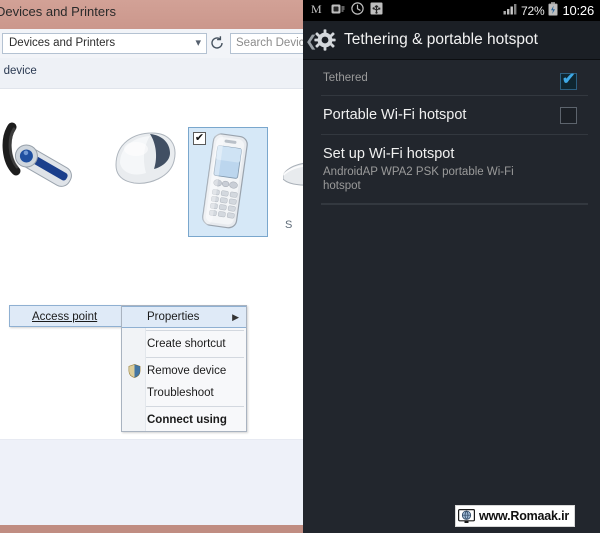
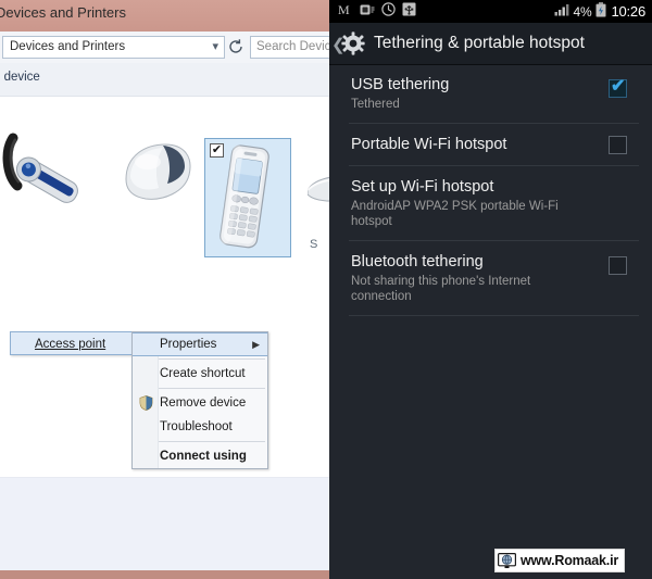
  Devices and Printers
  Devices and Printers
  ▾
  Search Devic
  device
  ✔
  S
  Access point
  Properties
  ▶
  Create shortcut
  Remove device
  Troubleshoot
  Connect using
  M
- 72%
+ 4%
  10:26
  ❮
  Tethering & portable hotspot
+ USB tethering
  Tethered
  ✔
  Portable Wi-Fi hotspot
  Set up Wi-Fi hotspot
  AndroidAP WPA2 PSK portable Wi-Fi hotspot
+ Bluetooth tethering
+ Not sharing this phone's Internet connection
  www.Romaak.ir
